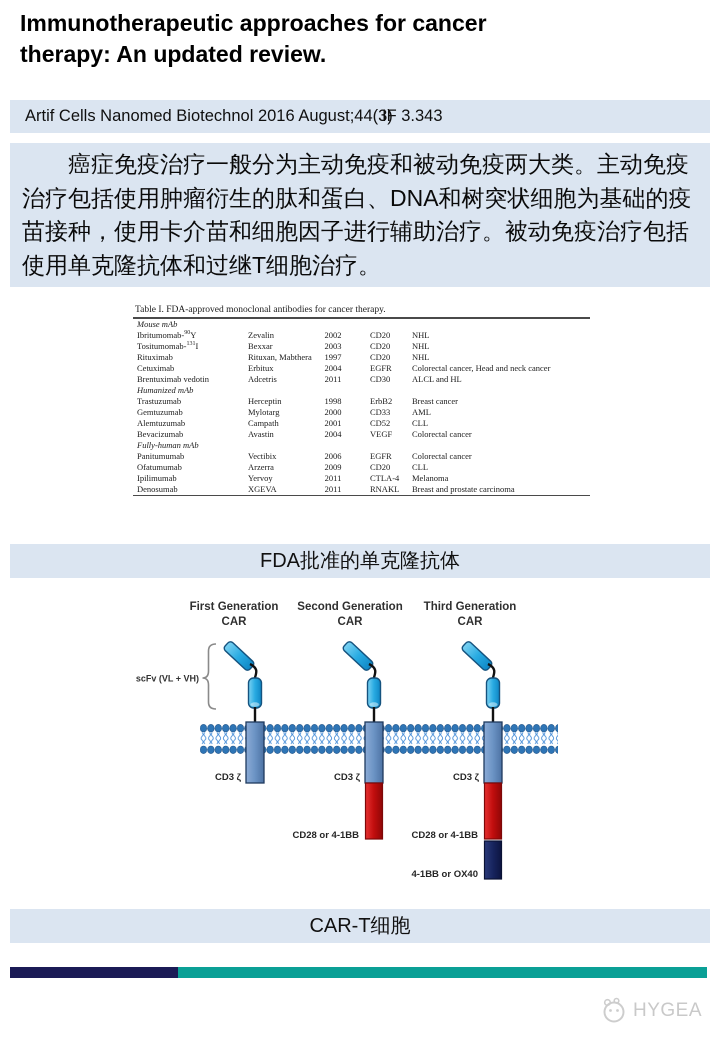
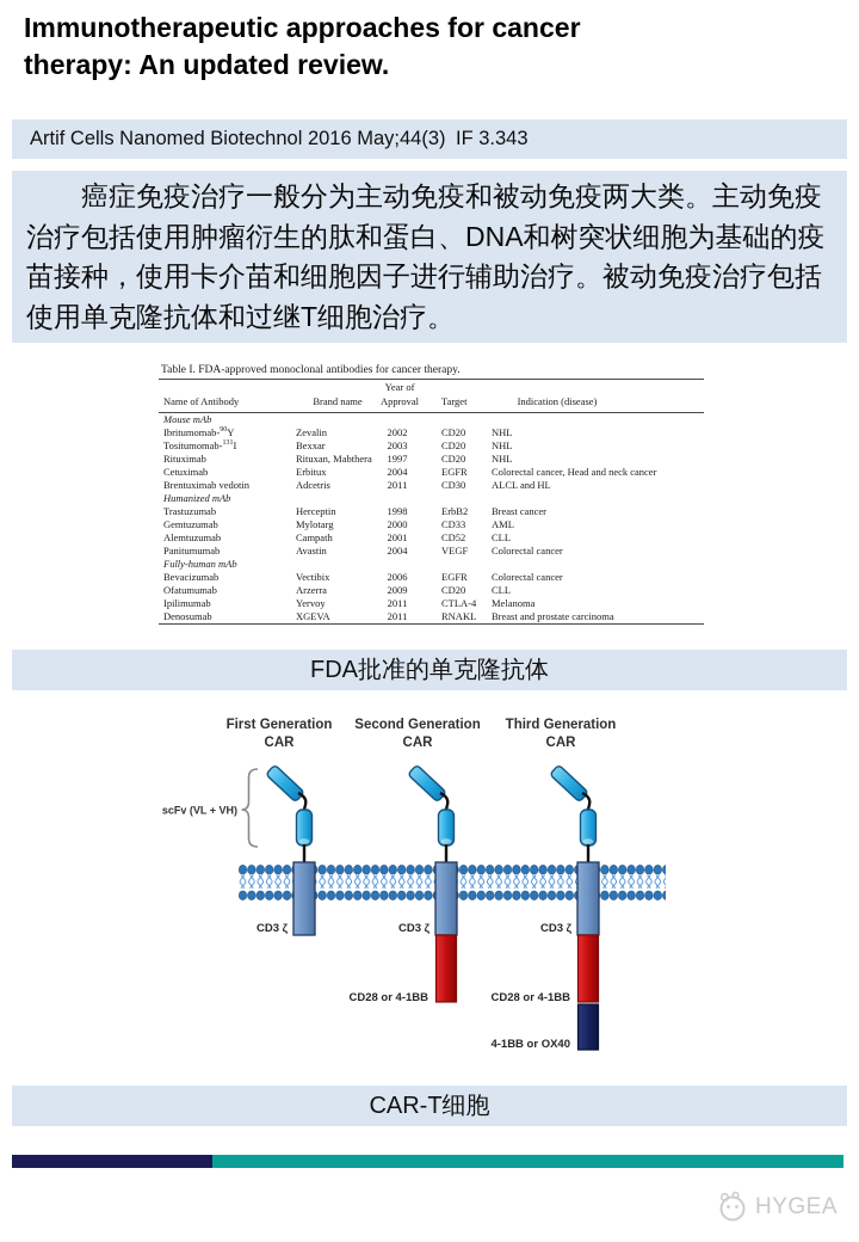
  Immunotherapeutic approaches for cancer therapy: An updated review.
- Artif Cells Nanomed Biotechnol 2016 August;44(3)
+ Artif Cells Nanomed Biotechnol 2016 May;44(3)
  IF 3.343
  癌症免疫治疗一般分为主动免疫和被动免疫两大类。主动免疫治疗包括使用肿瘤衍生的肽和蛋白、DNA和树突状细胞为基础的疫苗接种，使用卡介苗和细胞因子进行辅助治疗。被动免疫治疗包括使用单克隆抗体和过继T细胞治疗。
  Table I. FDA-approved monoclonal antibodies for cancer therapy.
+ Year of
+ Name of Antibody
+ Brand name
+ Approval
+ Target
+ Indication (disease)
  Mouse mAb
  Ibritumomab- Y
  Zevalin
  2002
  CD20
  NHL
  Tositumomab- I
  Bexxar
  2003
  CD20
  NHL
  Rituximab
  Rituxan, Mabthera
  1997
  CD20
  NHL
  Cetuximab
  Erbitux
  2004
  EGFR
  Colorectal cancer, Head and neck cancer
  Brentuximab vedotin
  Adcetris
  2011
  CD30
  ALCL and HL
  Humanized mAb
  Trastuzumab
  Herceptin
  1998
  ErbB2
  Breast cancer
  Gemtuzumab
  Mylotarg
  2000
  CD33
  AML
  Alemtuzumab
  Campath
  2001
  CD52
  CLL
- Bevacizumab
+ Panitumumab
  Avastin
  2004
  VEGF
  Colorectal cancer
  Fully-human mAb
- Panitumumab
+ Bevacizumab
  Vectibix
  2006
  EGFR
  Colorectal cancer
  Ofatumumab
  Arzerra
  2009
  CD20
  CLL
  Ipilimumab
  Yervoy
  2011
  CTLA-4
  Melanoma
  Denosumab
  XGEVA
  2011
  RNAKL
  Breast and prostate carcinoma
  FDA批准的单克隆抗体
  First Generation
  CAR
  Second Generation
  CAR
  Third Generation
  CAR
  scFv (VL + VH)
  CD3 ζ
  CD3 ζ
  CD28 or 4-1BB
  CD3 ζ
  CD28 or 4-1BB
  4-1BB or OX40
  CAR-T细胞
  HYGEA
